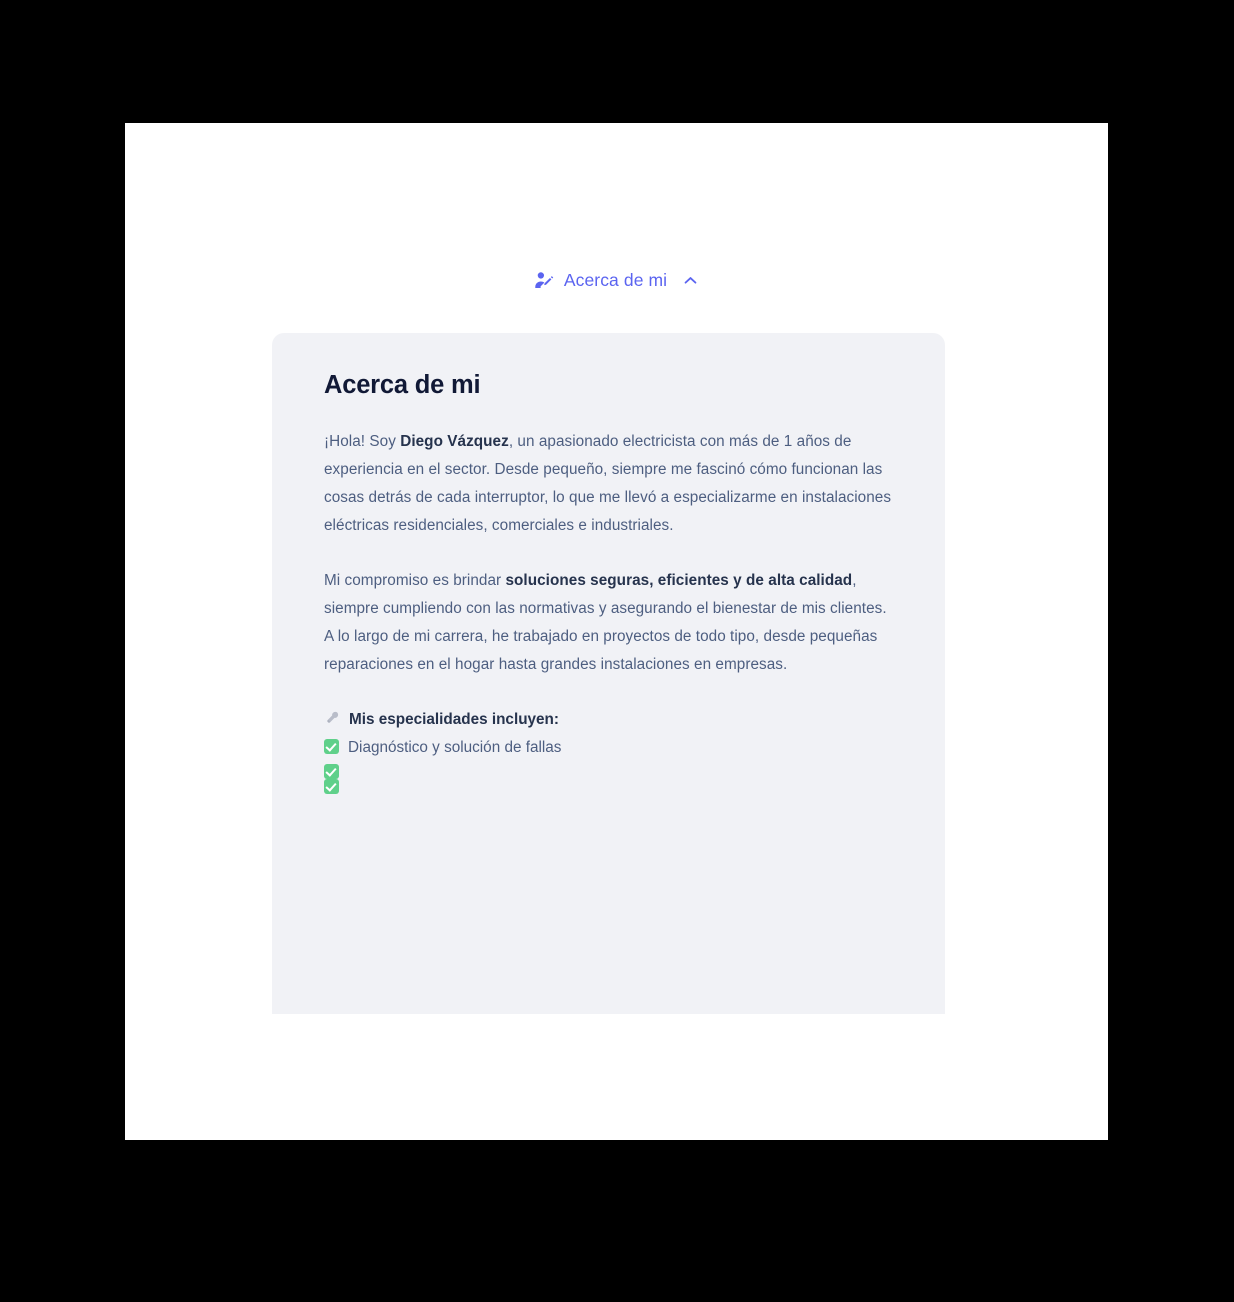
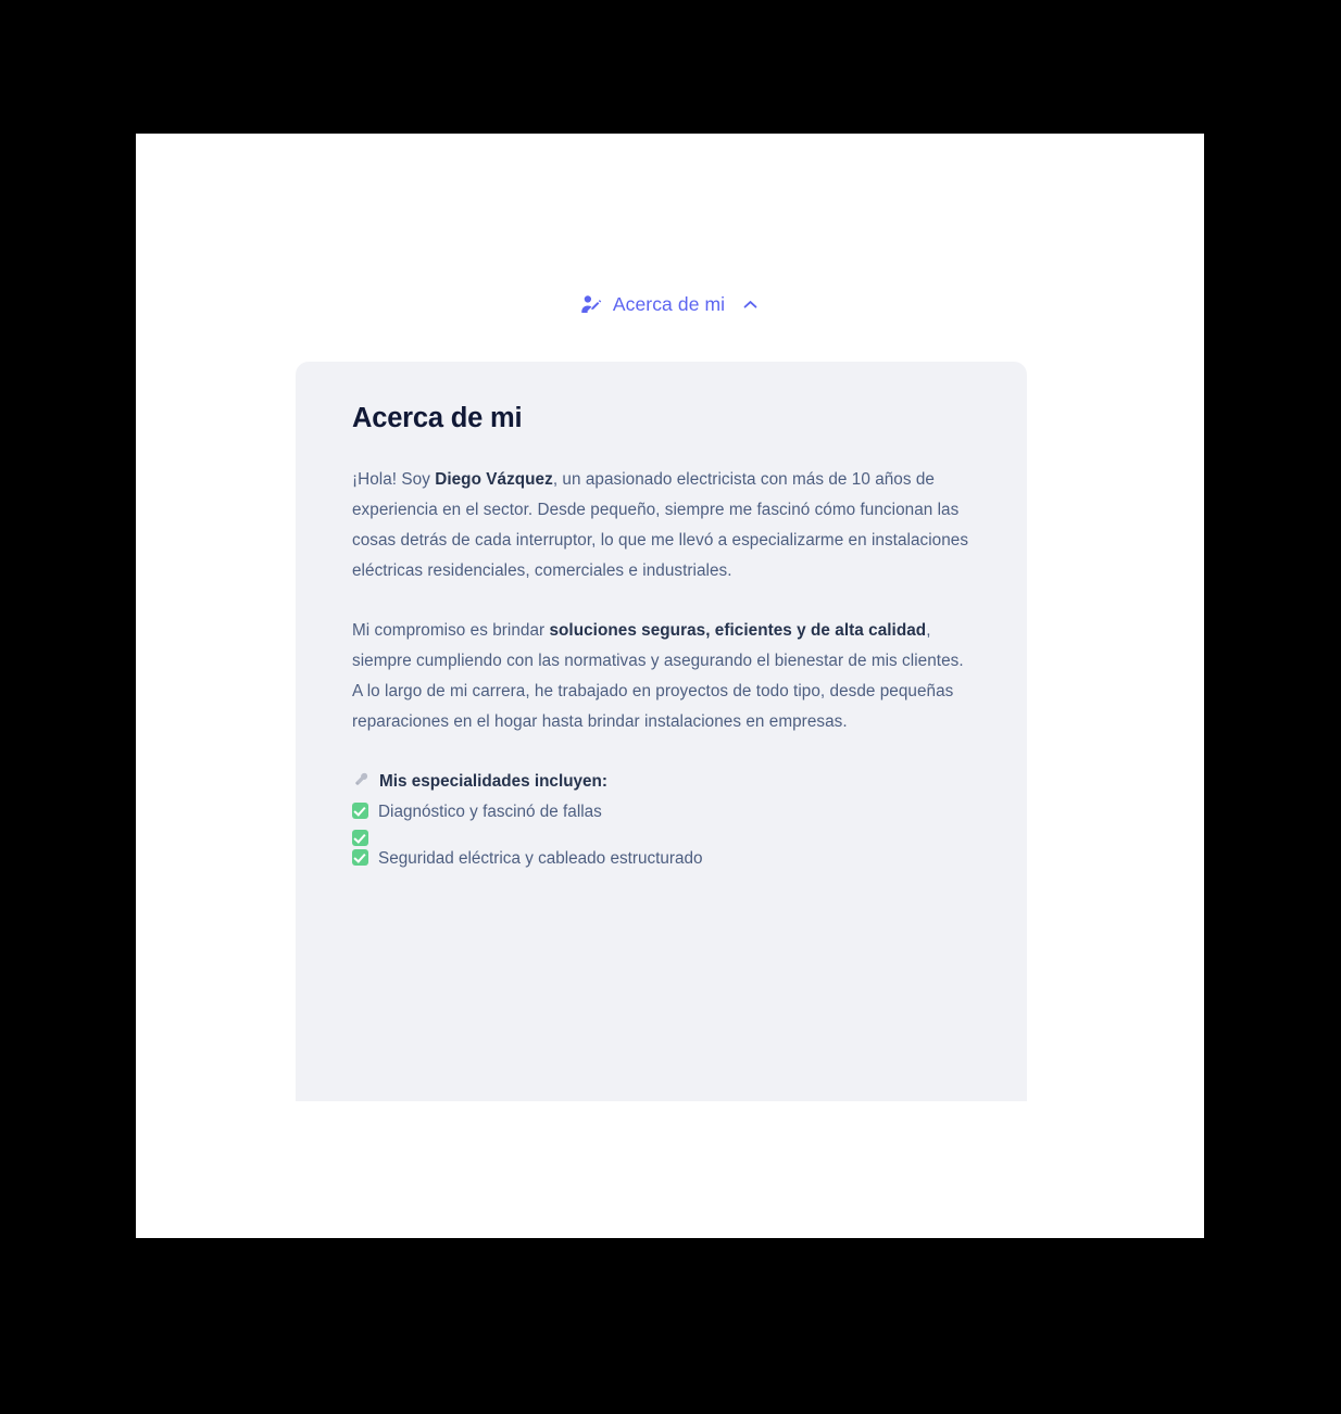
  Acerca de mi
  Acerca de mi
- ¡Hola! Soy Diego Vázquez, un apasionado electricista con más de 1 años de experiencia en el sector. Desde pequeño, siempre me fascinó cómo funcionan las cosas detrás de cada interruptor, lo que me llevó a especializarme en instalaciones eléctricas residenciales, comerciales e industriales.
+ ¡Hola! Soy Diego Vázquez, un apasionado electricista con más de 10 años de experiencia en el sector. Desde pequeño, siempre me fascinó cómo funcionan las cosas detrás de cada interruptor, lo que me llevó a especializarme en instalaciones eléctricas residenciales, comerciales e industriales.
- Mi compromiso es brindar soluciones seguras, eficientes y de alta calidad, siempre cumpliendo con las normativas y asegurando el bienestar de mis clientes. A lo largo de mi carrera, he trabajado en proyectos de todo tipo, desde pequeñas reparaciones en el hogar hasta grandes instalaciones en empresas.
+ Mi compromiso es brindar soluciones seguras, eficientes y de alta calidad, siempre cumpliendo con las normativas y asegurando el bienestar de mis clientes. A lo largo de mi carrera, he trabajado en proyectos de todo tipo, desde pequeñas reparaciones en el hogar hasta brindar instalaciones en empresas.
  Mis especialidades incluyen:
- Diagnóstico y solución de fallas
+ Diagnóstico y fascinó de fallas
+ Seguridad eléctrica y cableado estructurado
